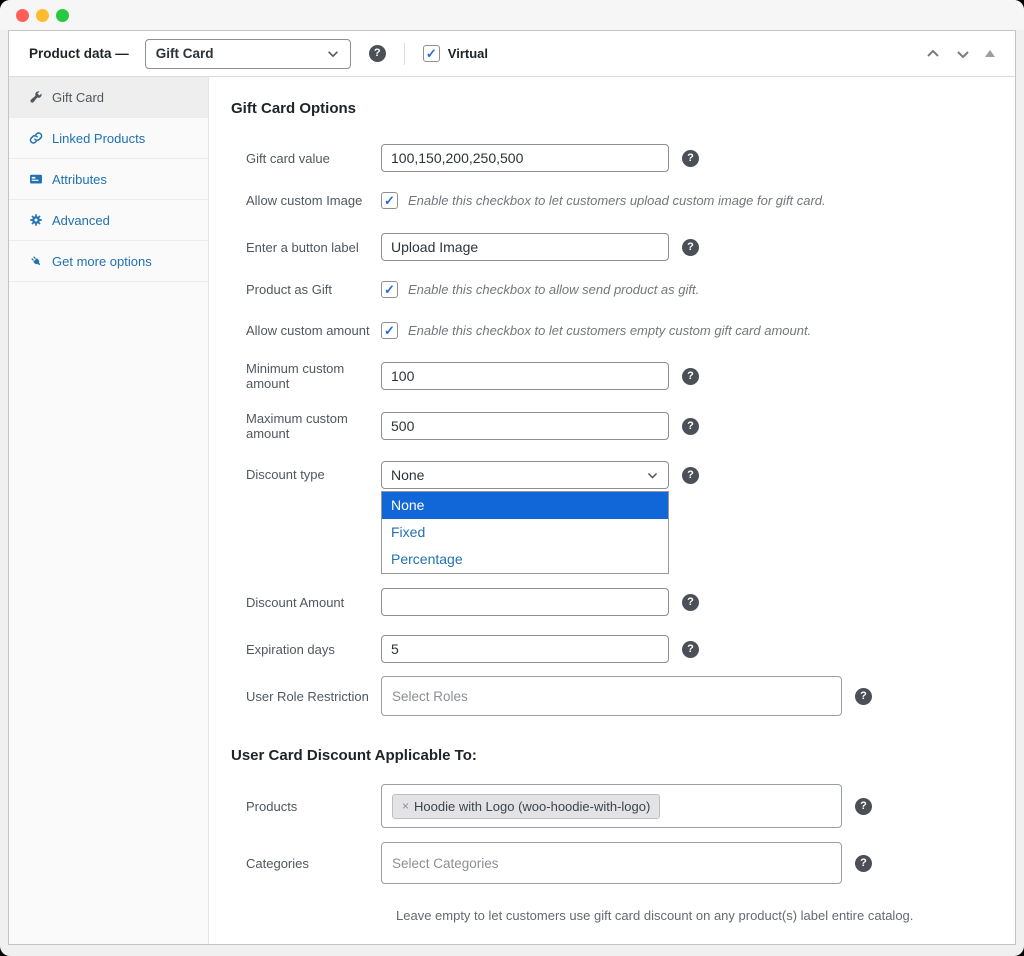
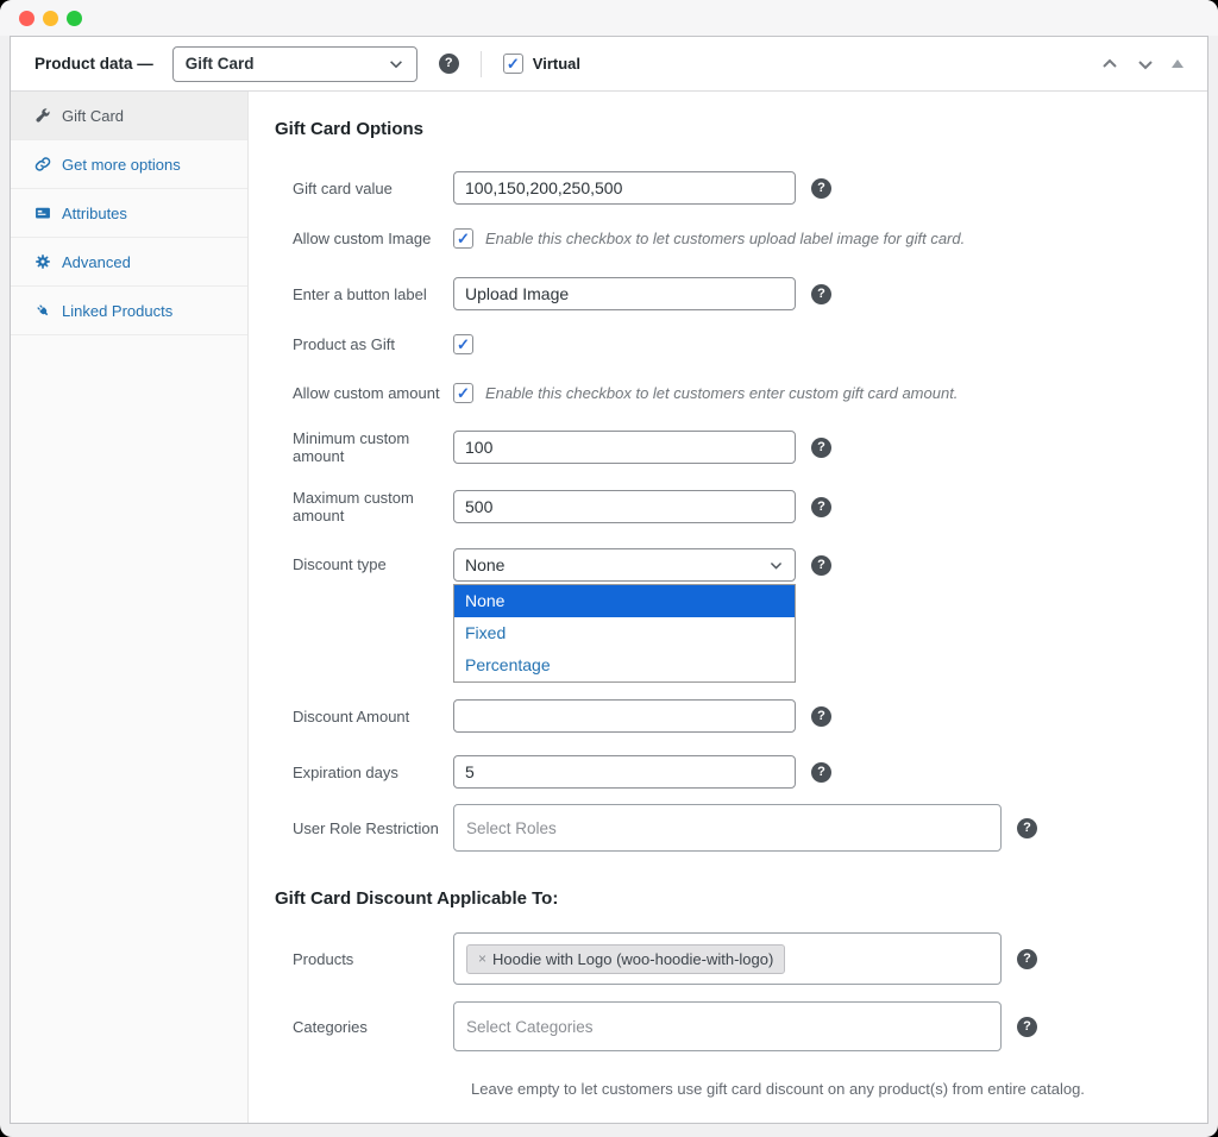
  Product data —
  Gift Card
  ?
  ✓
  Virtual
  Gift Card
- Linked Products
+ Get more options
  Attributes
  Advanced
- Get more options
+ Linked Products
  Gift Card Options
  Gift card value
  100,150,200,250,500
  ?
  Allow custom Image
  ✓
- Enable this checkbox to let customers upload custom image for gift card.
+ Enable this checkbox to let customers upload label image for gift card.
  Enter a button label
  Upload Image
  ?
  Product as Gift
  ✓
- Enable this checkbox to allow send product as gift.
  Allow custom amount
  ✓
- Enable this checkbox to let customers empty custom gift card amount.
+ Enable this checkbox to let customers enter custom gift card amount.
  Minimum custom amount
  100
  ?
  Maximum custom amount
  500
  ?
  Discount type
  None
  None
  Fixed
  Percentage
  ?
  Discount Amount
  ?
  Expiration days
  5
  ?
  User Role Restriction
  Select Roles
  ?
- User Card Discount Applicable To:
+ Gift Card Discount Applicable To:
  Products
  ×
  Hoodie with Logo (woo-hoodie-with-logo)
  ?
  Categories
  Select Categories
  ?
- Leave empty to let customers use gift card discount on any product(s) label entire catalog.
+ Leave empty to let customers use gift card discount on any product(s) from entire catalog.
